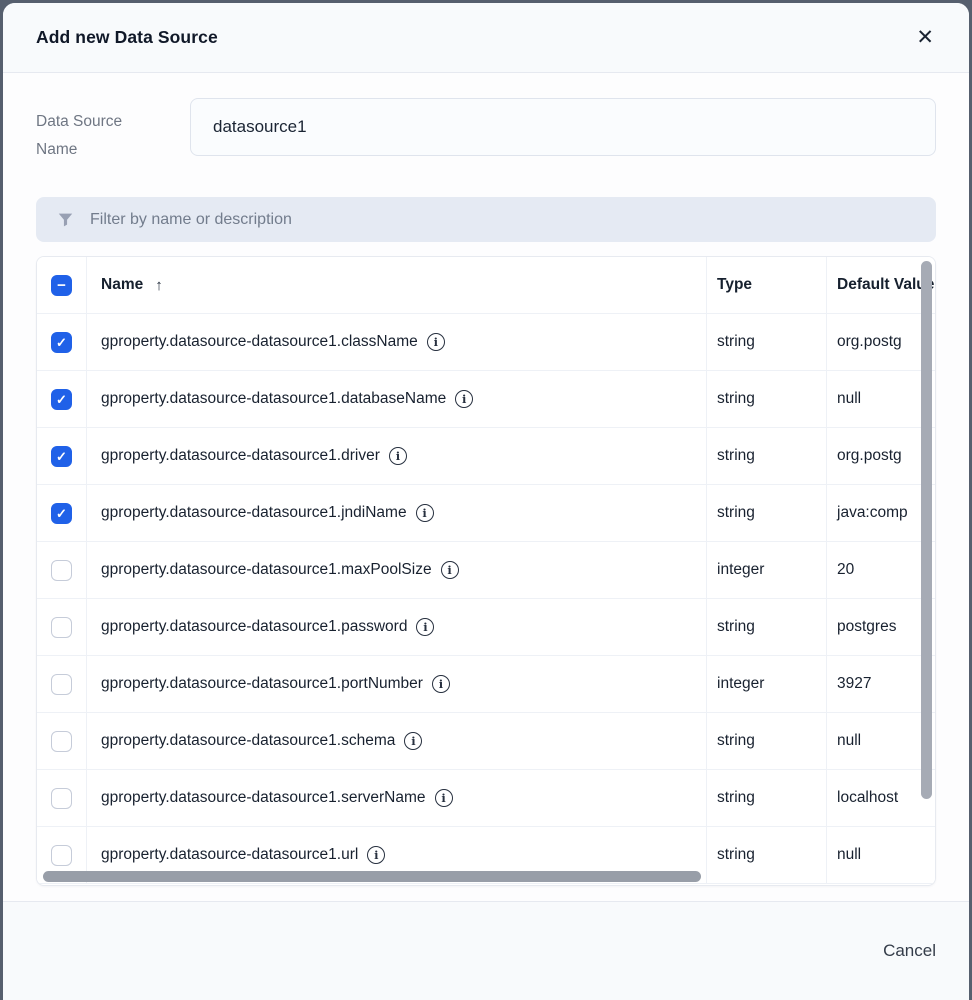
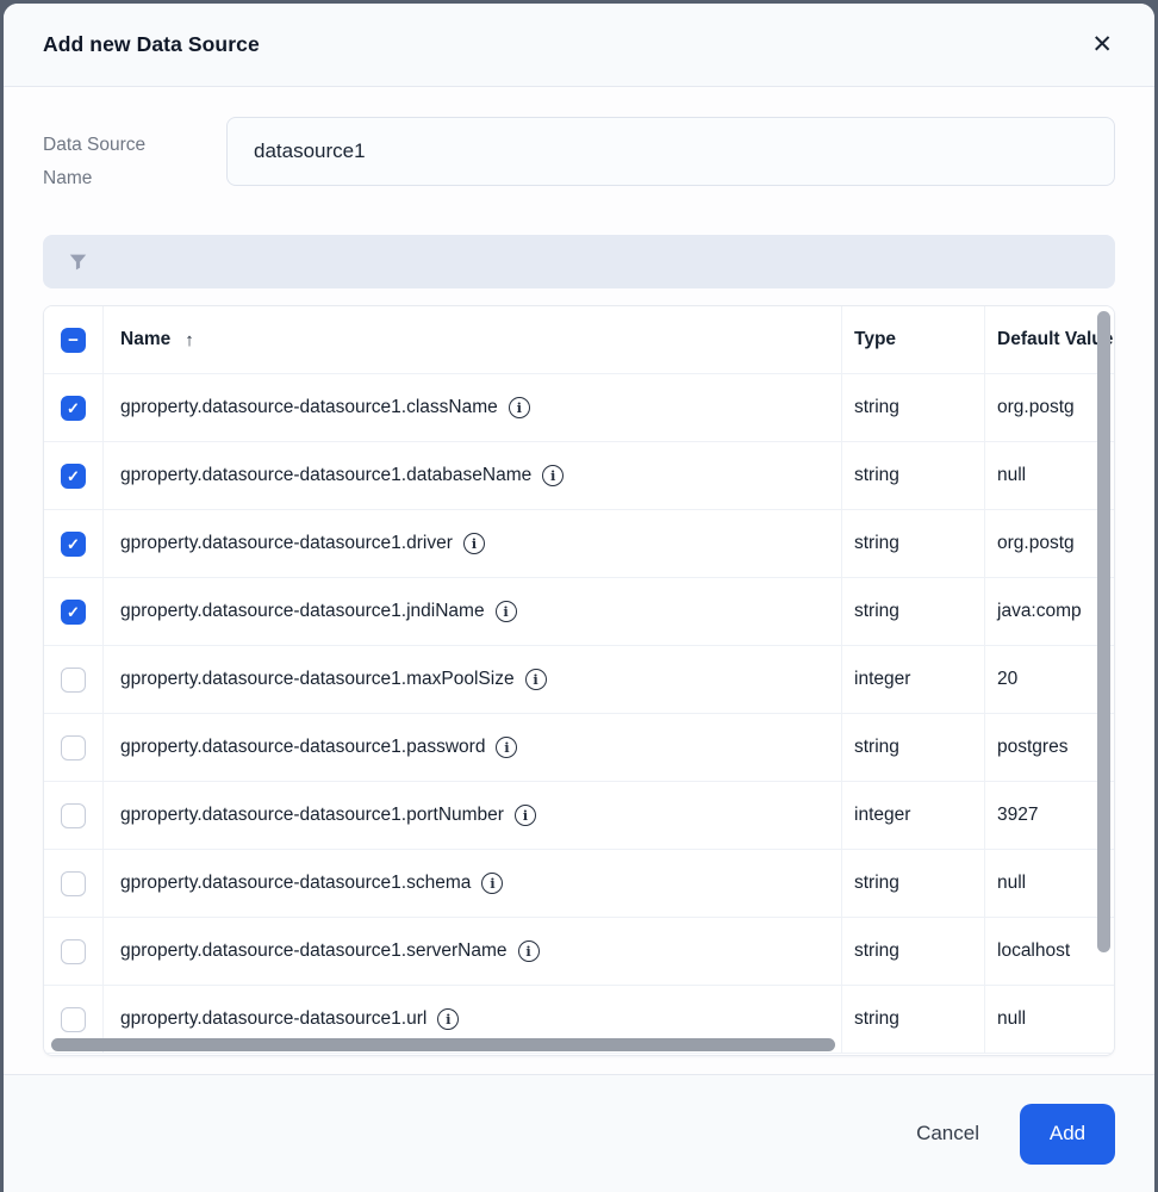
  Add new Data Source
  ✕
  Data Source Name
  datasource1
- Filter by name or description
  −
  Name
  ↑
  Type
  Default Val
  ✓
  gproperty.datasource-datasource1.className
  i
  string
  org.postg
  ✓
  gproperty.datasource-datasource1.databaseName
  i
  string
  null
  ✓
  gproperty.datasource-datasource1.driver
  i
  string
  org.postg
  ✓
  gproperty.datasource-datasource1.jndiName
  i
  string
  java:comp
  gproperty.datasource-datasource1.maxPoolSize
  i
  integer
  20
  gproperty.datasource-datasource1.password
  i
  string
  postgres
  gproperty.datasource-datasource1.portNumber
  i
  integer
  3927
  gproperty.datasource-datasource1.schema
  i
  string
  null
  gproperty.datasource-datasource1.serverName
  i
  string
  localhost
  gproperty.datasource-datasource1.url
  i
  string
  null
  Cancel
+ Add
